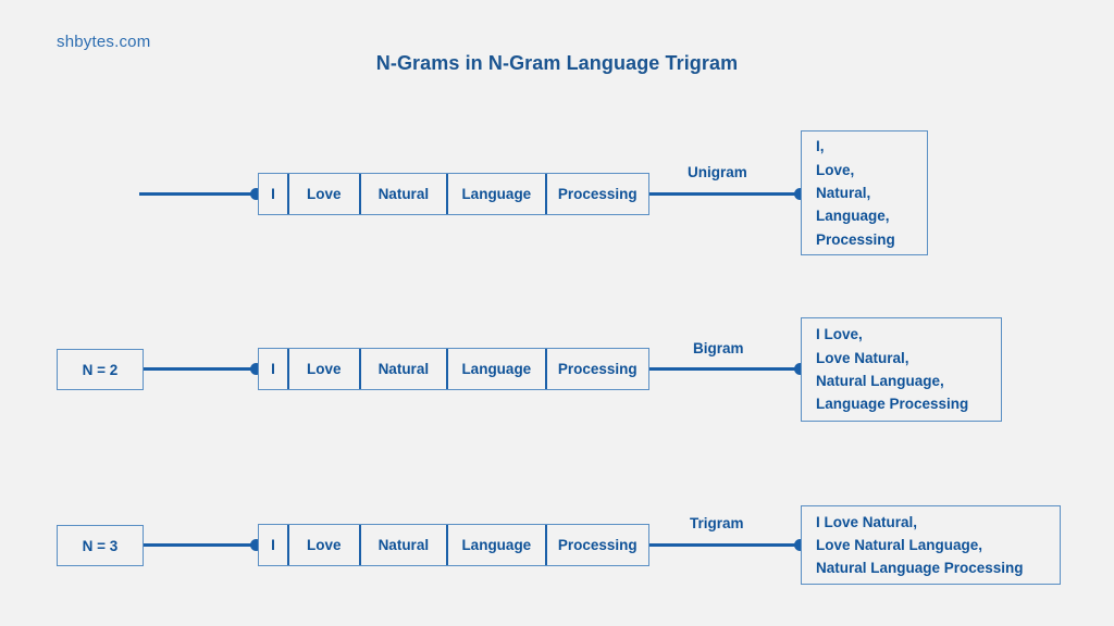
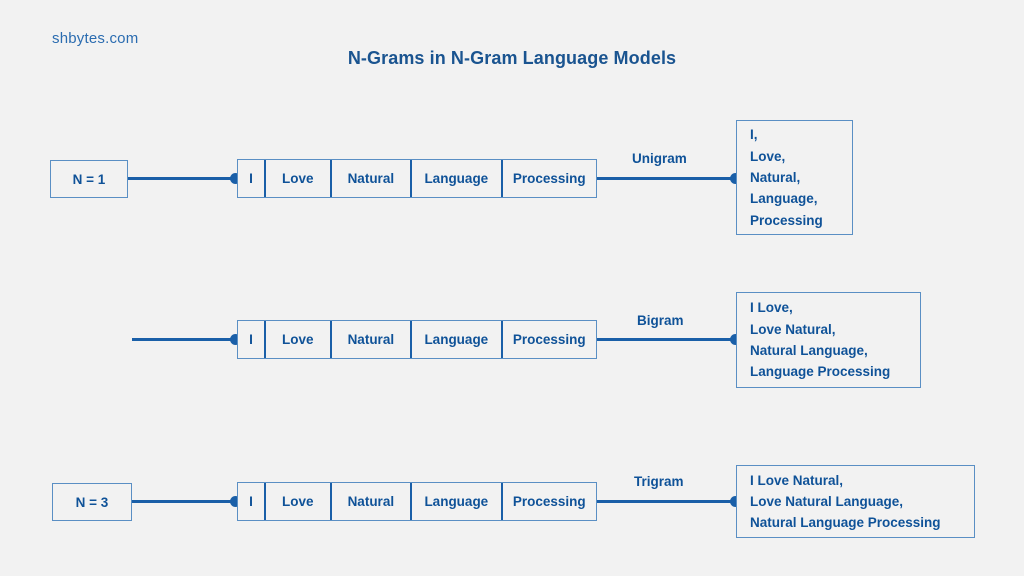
  shbytes.com
- N-Grams in N-Gram Language Trigram
+ N-Grams in N-Gram Language Models
+ N = 1
  I
  Love
  Natural
  Language
  Processing
  Unigram
  I,
  Love,
  Natural,
  Language,
  Processing
- N = 2
  I
  Love
  Natural
  Language
  Processing
  Bigram
  I Love,
  Love Natural,
  Natural Language,
  Language Processing
  N = 3
  I
  Love
  Natural
  Language
  Processing
  Trigram
  I Love Natural,
  Love Natural Language,
  Natural Language Processing
